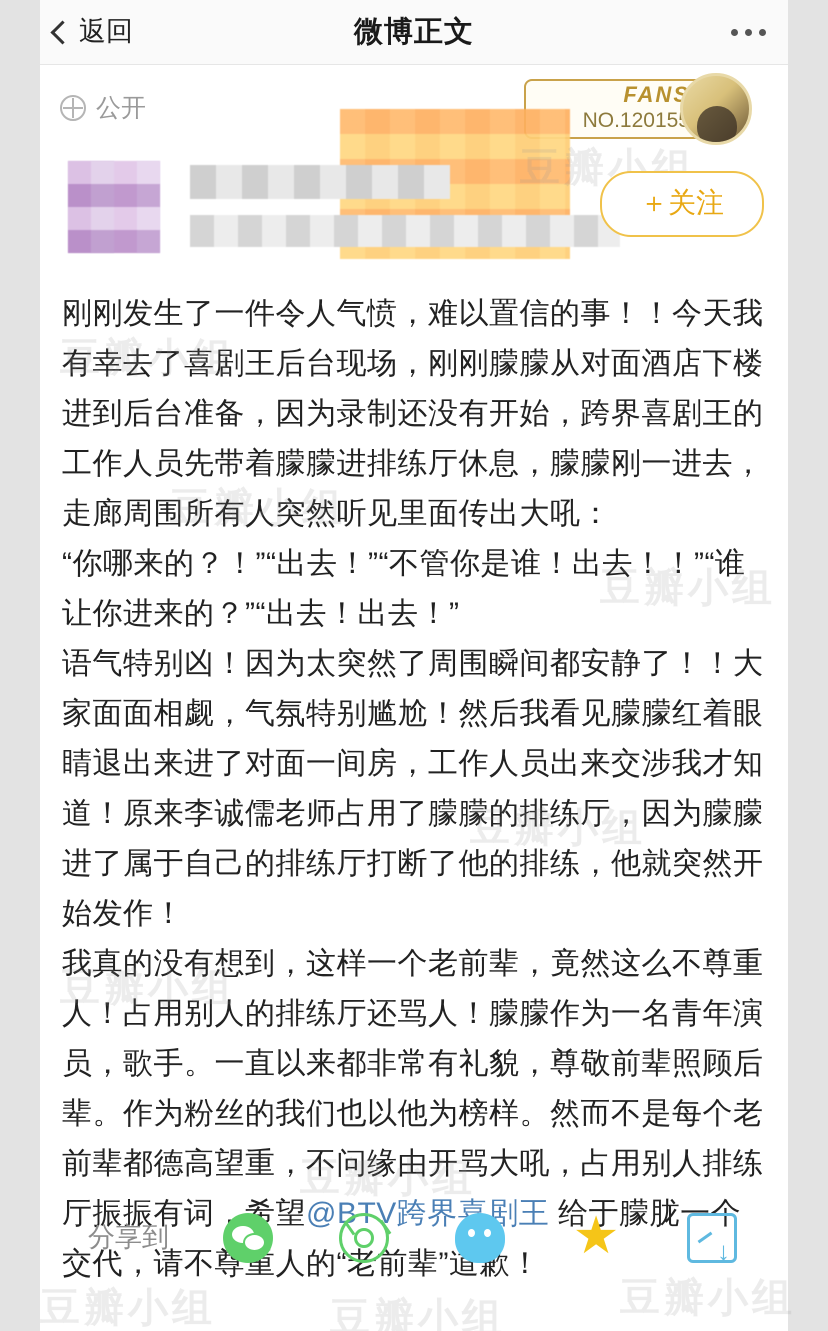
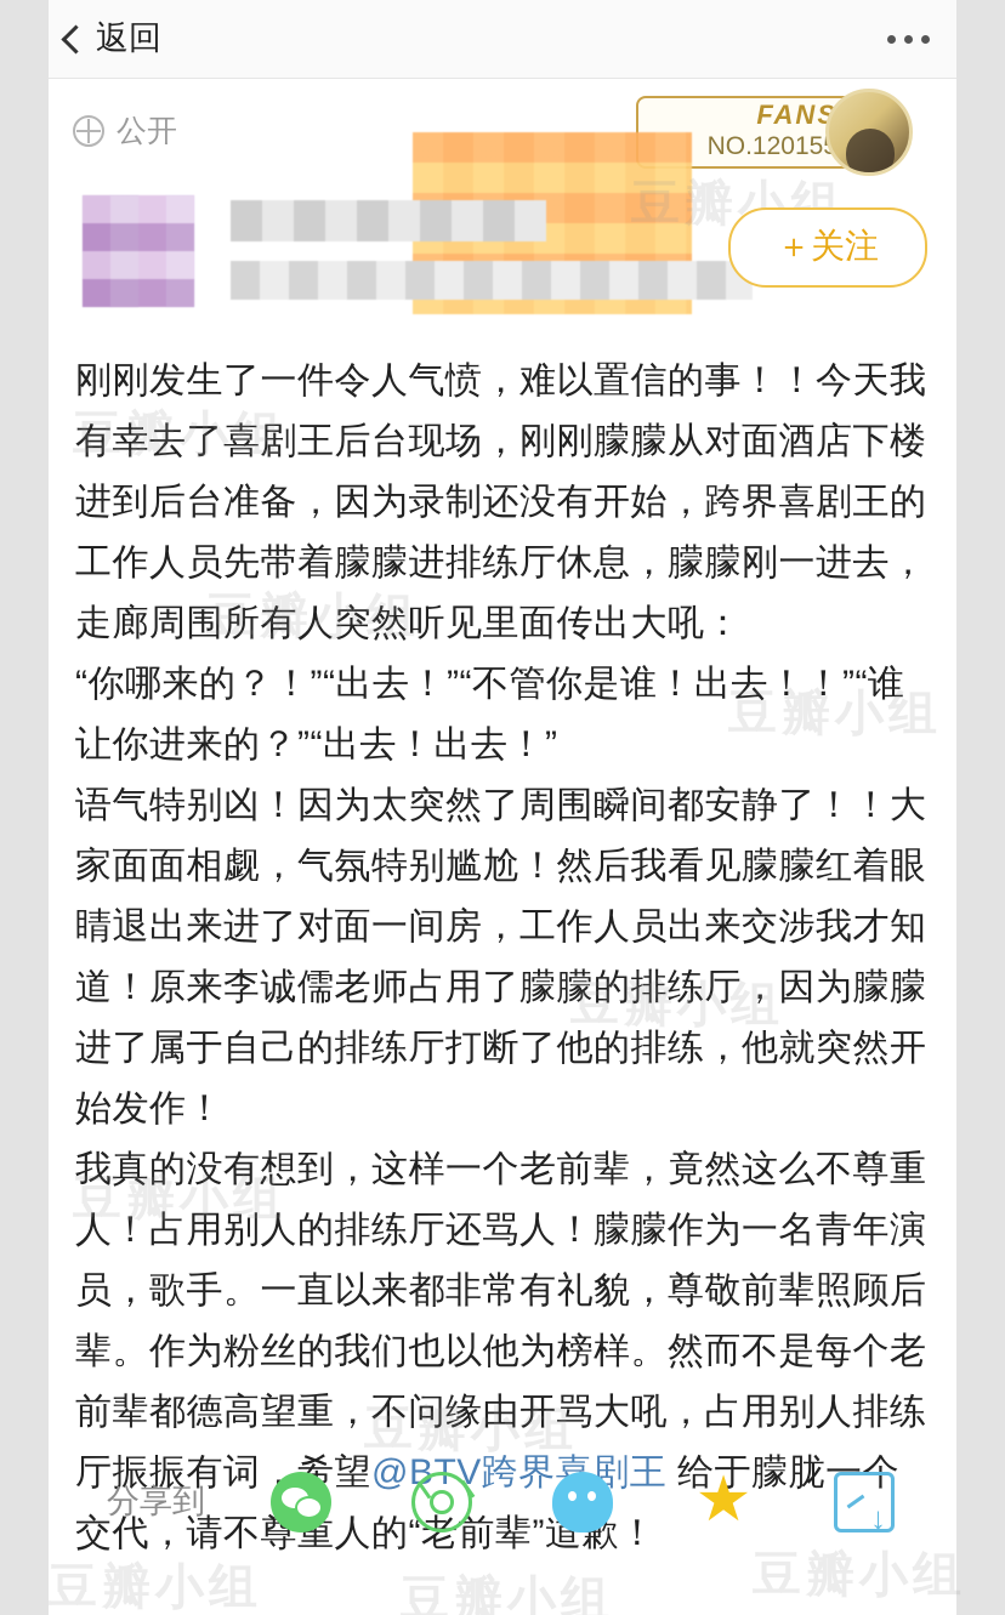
  返回
- 微博正文
  公开
  FAN
  NO.12015
  ＋关注
  刚刚发生了一件令人气愤，难以置信的事！！今天我有幸去了喜剧王后台现场，刚刚朦朦从对面酒店下楼进到后台准备，因为录制还没有开始，跨界喜剧王的工作人员先带着朦朦进排练厅休息，朦朦刚一进去，走廊周围所有人突然听见里面传出大吼：
  “你哪来的？！”“出去！”“不管你是谁！出去！！”“谁让你进来的？”“出去！出去！”
  语气特别凶！因为太突然了周围瞬间都安静了！！大家面面相觑，气氛特别尴尬！然后我看见朦朦红着眼睛退出来进了对面一间房，工作人员出来交涉我才知道！原来李诚儒老师占用了朦朦的排练厅，因为朦朦进了属于自己的排练厅打断了他的排练，他就突然开始发作！
  我真的没有想到，这样一个老前辈，竟然这么不尊重人！占用别人的排练厅还骂人！朦朦作为一名青年演员，歌手。一直以来都非常有礼貌，尊敬前辈照顾后辈。作为粉丝的我们也以他为榜样。然而不是每个老前辈都德高望重，不问缘由开骂大吼，占用别人排练厅振振有词，希望@BV跨界剧王 给于朦胧交代，请不尊重人的“老前辈”道歉！
  分享到
  ★
  豆瓣小组
  豆瓣小组
  豆瓣小组
  豆瓣小组
  豆瓣小组
  豆瓣小组
  豆瓣小组
  豆瓣小组
